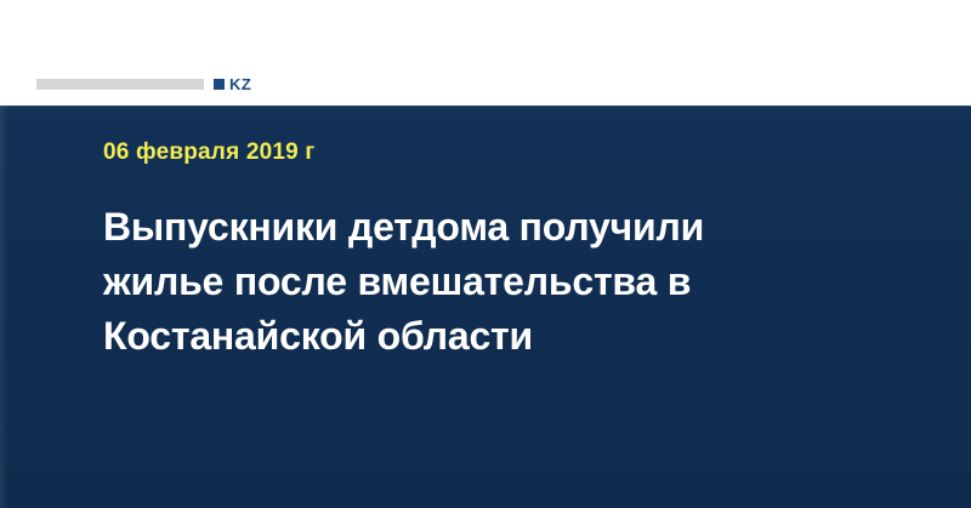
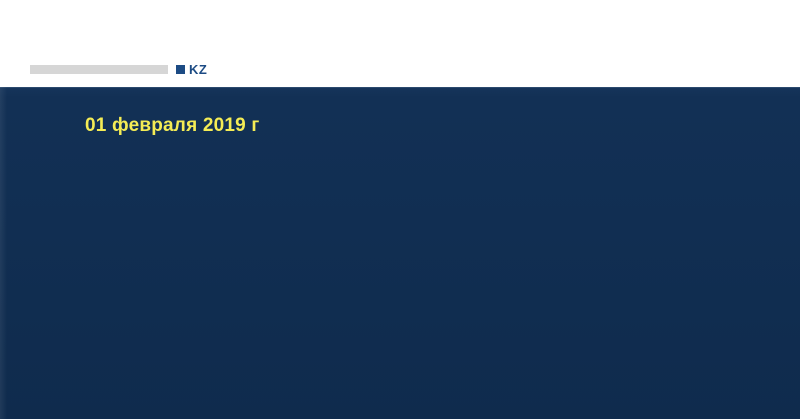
  KZ
- 06 февраля 2019 г
+ 01 февраля 2019 г
- Выпускники детдома получили жилье после вмешательства в Костанайской области
